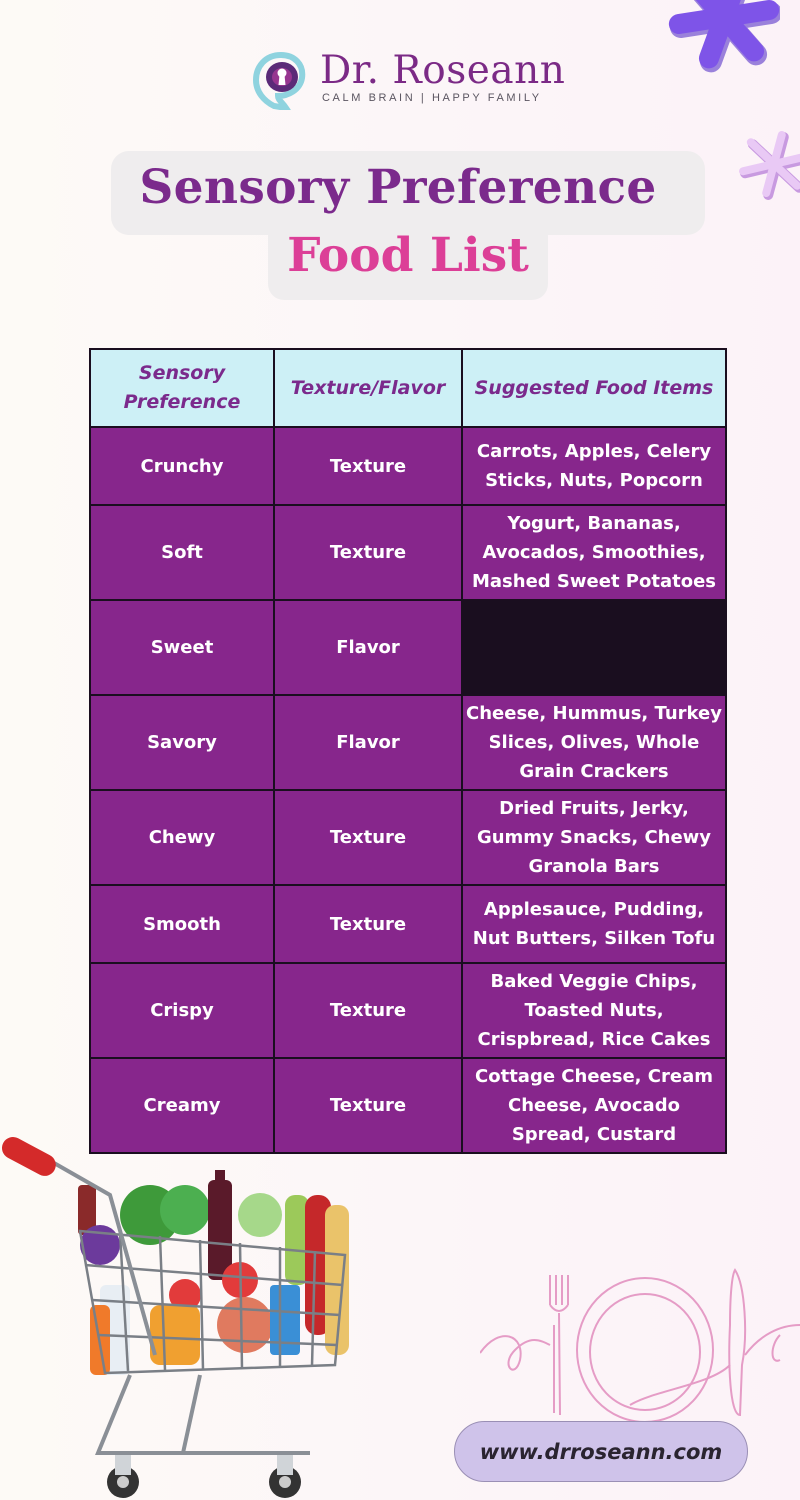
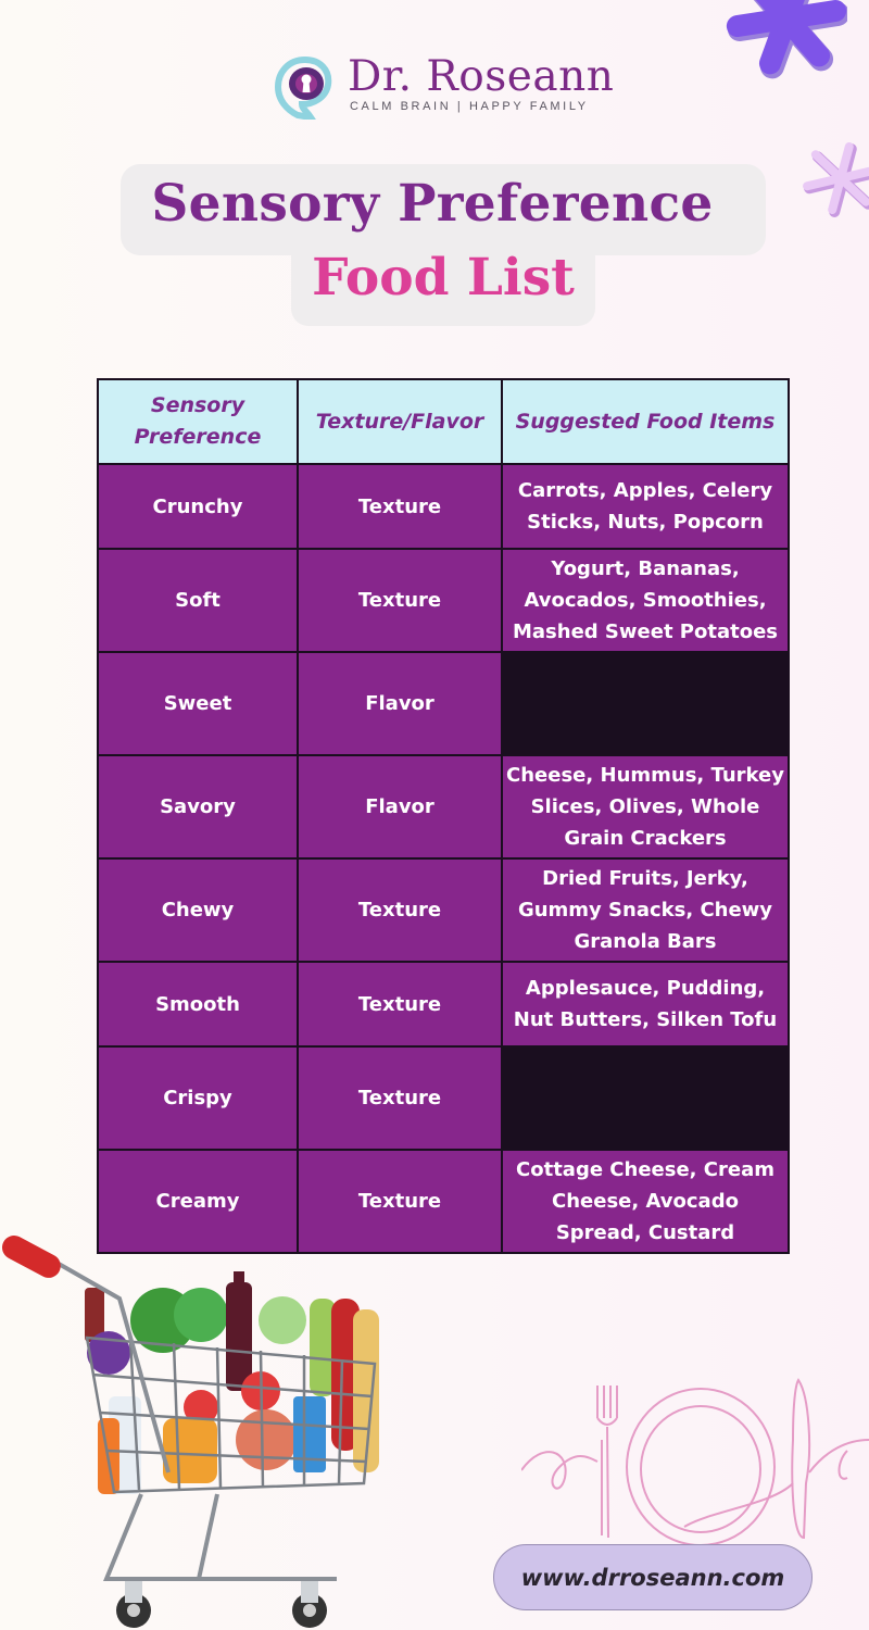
  Dr. Roseann
  CALM BRAIN | HAPPY FAMILY
  Sensory Preference
  Food List
  Sensory Preference
  Texture/Flavor
  Suggested Food Items
  Crunchy
  Texture
  Carrots, Apples, Celery Sticks, Nuts, Popcorn
  Soft
  Texture
  Yogurt, Bananas, Avocados, Smoothies, Mashed Sweet Potatoes
  Sweet
  Flavor
  Savory
  Flavor
  Cheese, Hummus, Turkey Slices, Olives, Whole Grain Crackers
  Chewy
  Texture
  Dried Fruits, Jerky, Gummy Snacks, Chewy Granola Bars
  Smooth
  Texture
  Applesauce, Pudding, Nut Butters, Silken Tofu
  Crispy
  Texture
- Baked Veggie Chips, Toasted Nuts, Crispbread, Rice Cakes
  Creamy
  Texture
  Cottage Cheese, Cream Cheese, Avocado Spread, Custard
  www.drroseann.com
